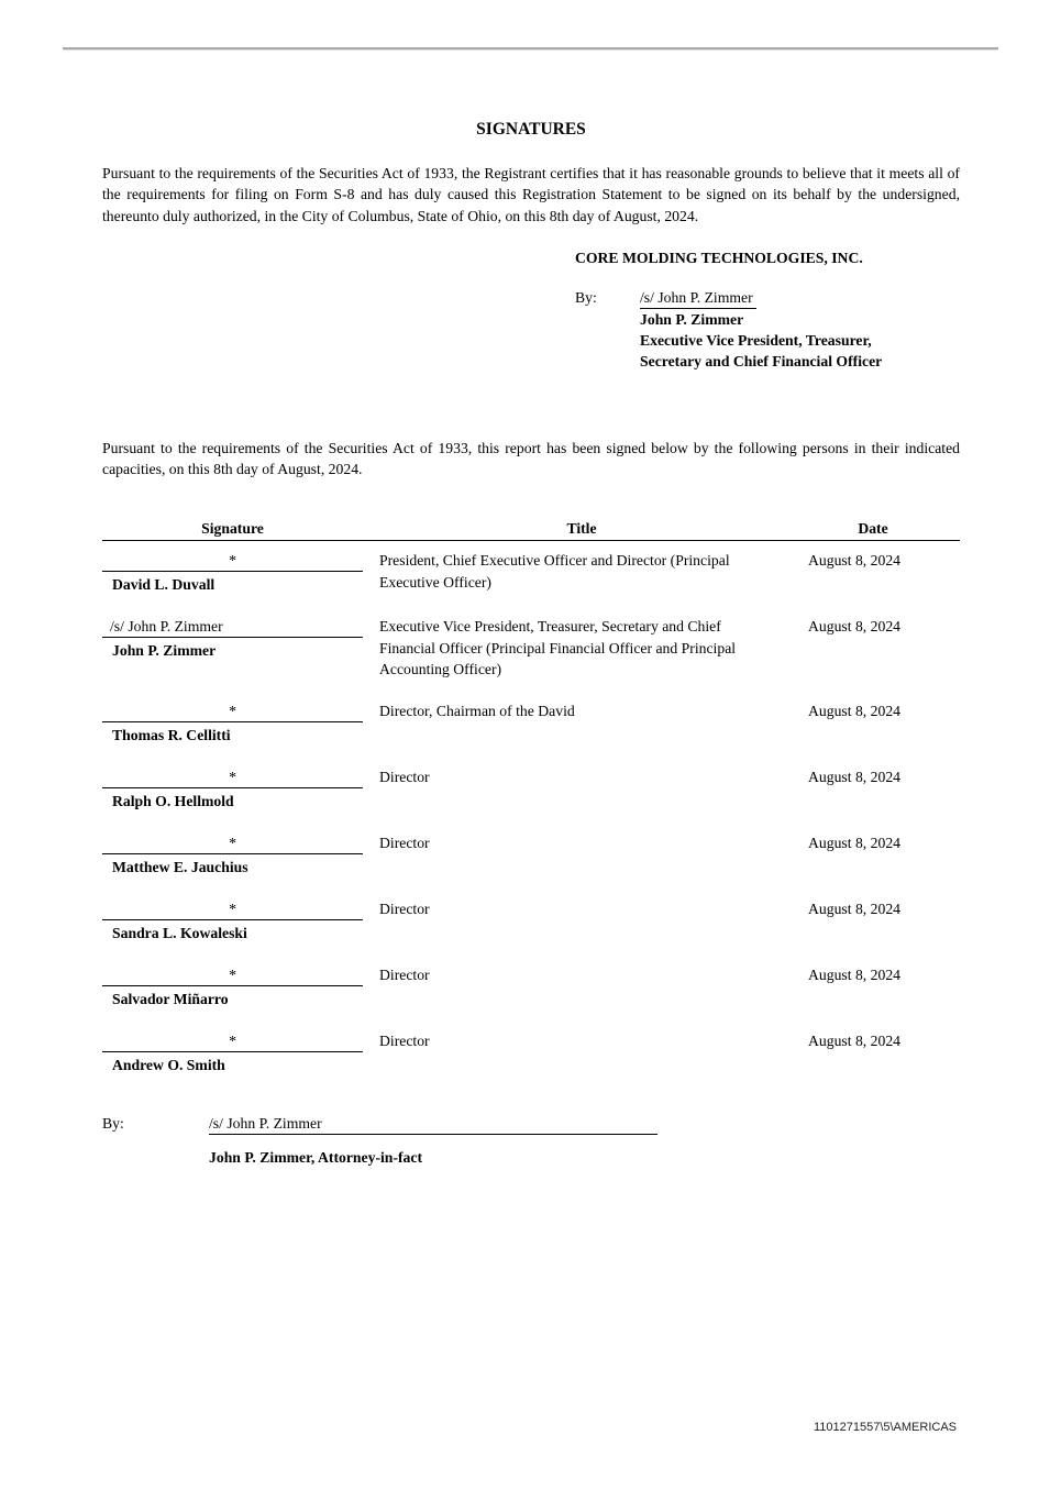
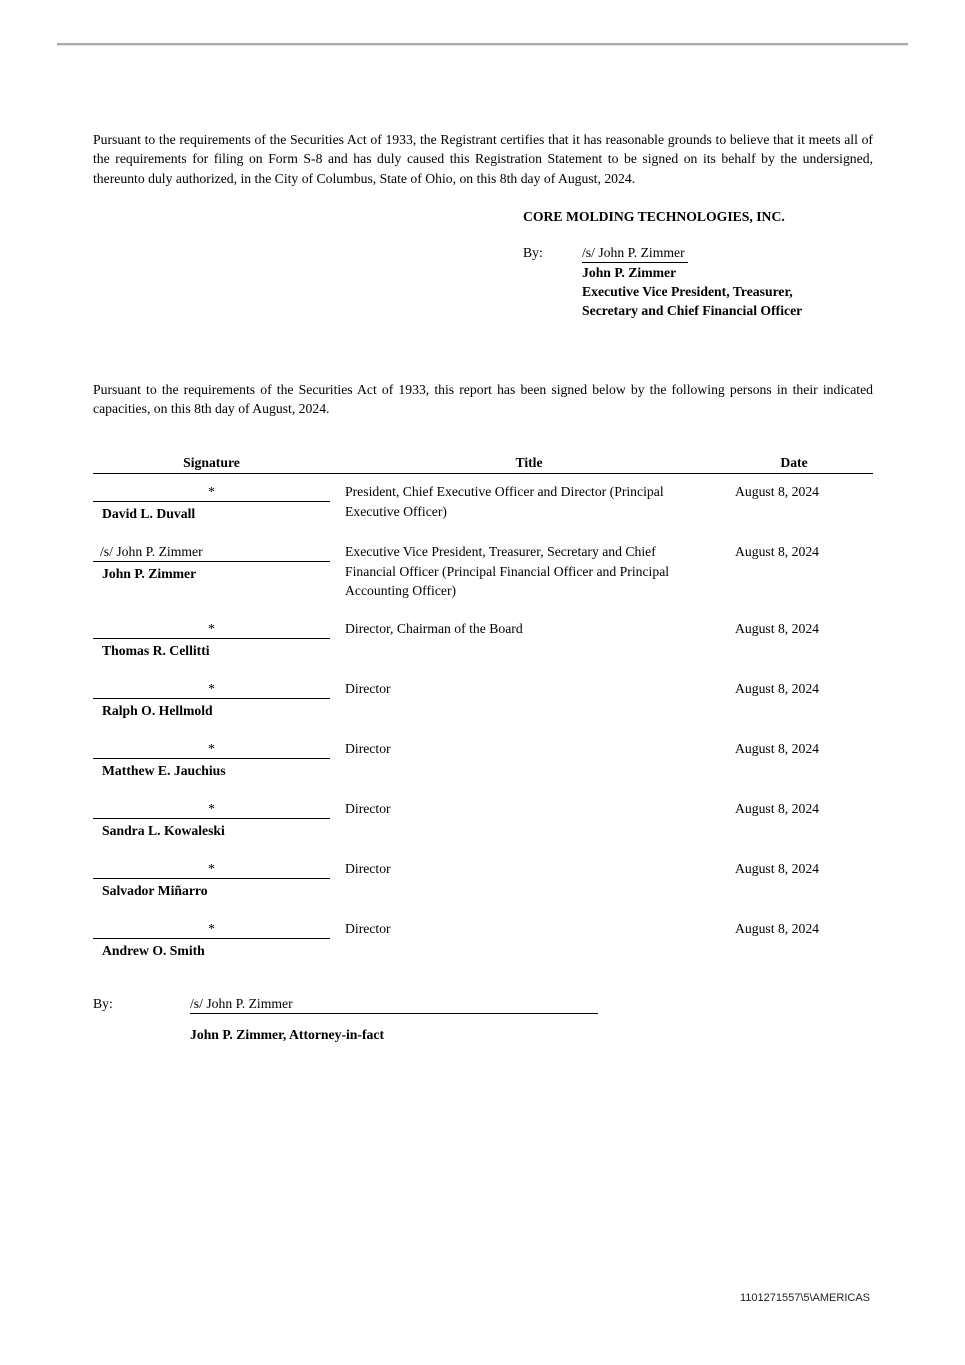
- SIGNATURES
  Pursuant to the requirements of the Securities Act of 1933, the Registrant certifies that it has reasonable grounds to believe that it meets all of the requirements for filing on Form S-8 and has duly caused this Registration Statement to be signed on its behalf by the undersigned, thereunto duly authorized, in the City of Columbus, State of Ohio, on this 8th day of August, 2024.
  CORE MOLDING TECHNOLOGIES, INC.
  By:
  /s/ John P. Zimmer
  John P. Zimmer
  Executive Vice President, Treasurer,
  Secretary and Chief Financial Officer
  Pursuant to the requirements of the Securities Act of 1933, this report has been signed below by the following persons in their indicated capacities, on this 8th day of August, 2024.
  Signature
  Title
  Date
  *
  David L. Duvall
  President, Chief Executive Officer and Director (Principal Executive Officer)
  August 8, 2024
  /s/ John P. Zimmer
  John P. Zimmer
  Executive Vice President, Treasurer, Secretary and Chief Financial Officer (Principal Financial Officer and Principal Accounting Officer)
  August 8, 2024
  *
  Thomas R. Cellitti
- Director, Chairman of the David
+ Director, Chairman of the Board
  August 8, 2024
  *
  Ralph O. Hellmold
  Director
  August 8, 2024
  *
  Matthew E. Jauchius
  Director
  August 8, 2024
  *
  Sandra L. Kowaleski
  Director
  August 8, 2024
  *
  Salvador Miñarro
  Director
  August 8, 2024
  *
  Andrew O. Smith
  Director
  August 8, 2024
  By:
  /s/ John P. Zimmer
  John P. Zimmer, Attorney-in-fact
  1101271557\5\AMERICAS
